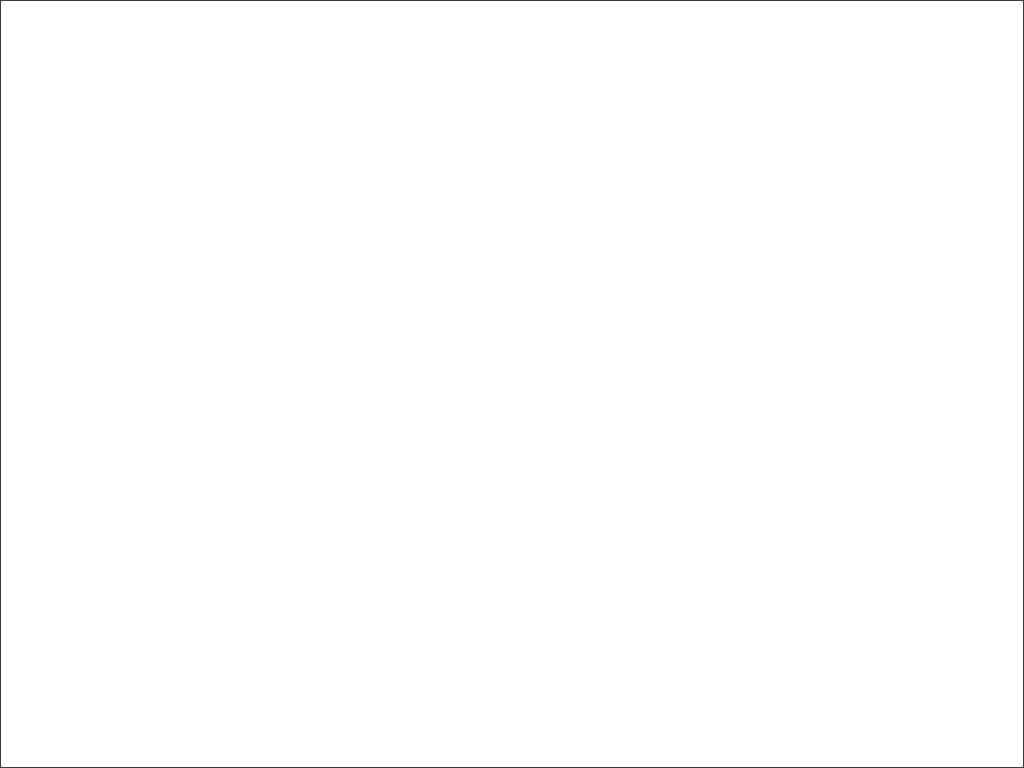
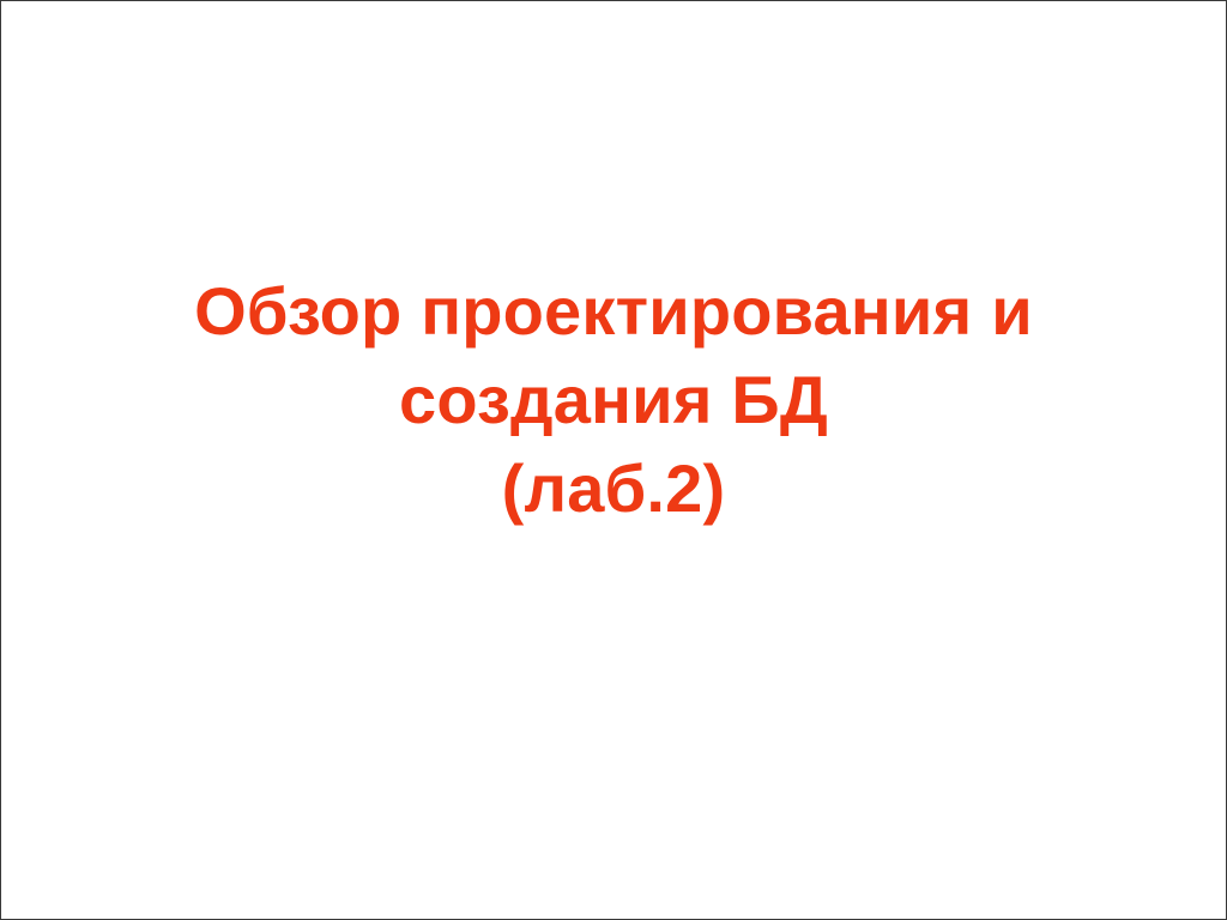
+ Обзор проектирования и
+ создания БД
+ (лаб.2)
